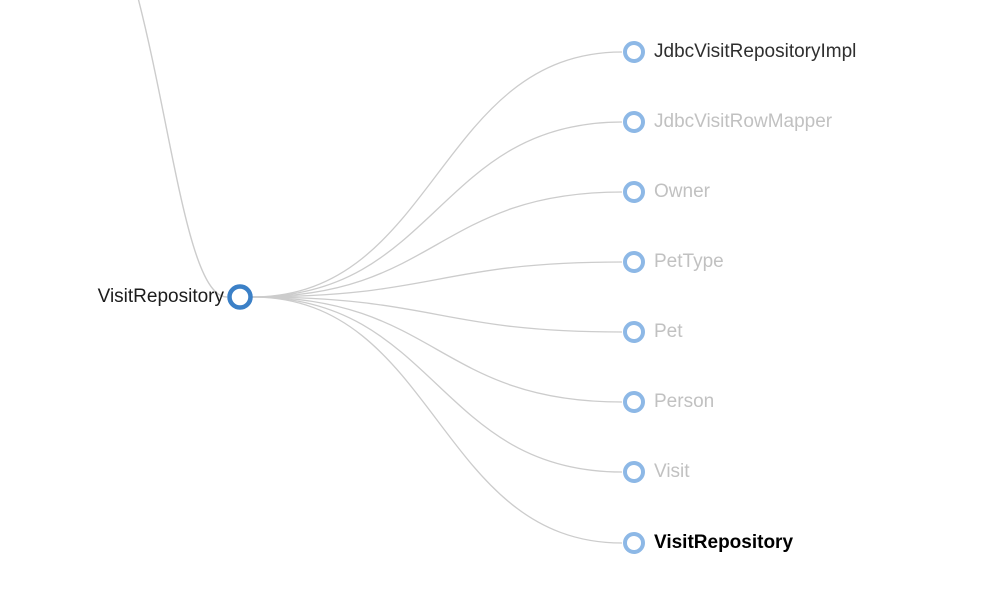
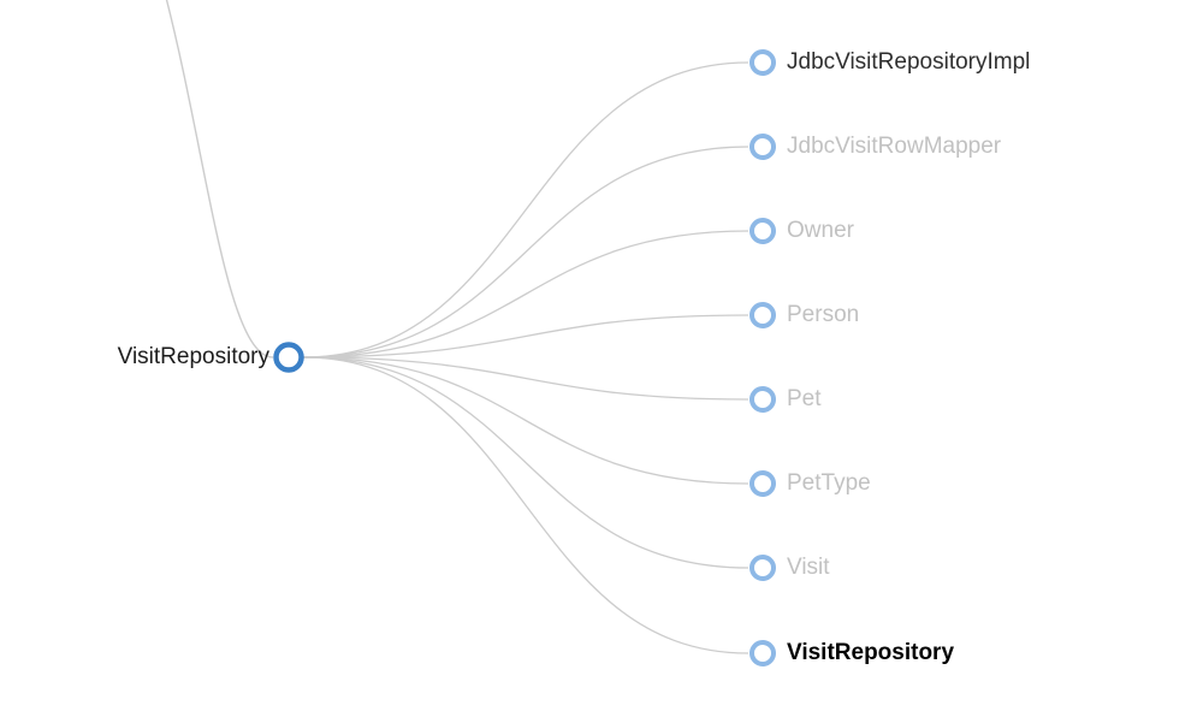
  VisitRepository
  JdbcVisitRepositoryImpl
  JdbcVisitRowMapper
  Owner
- PetType
+ Person
  Pet
- Person
+ PetType
  Visit
  VisitRepository
